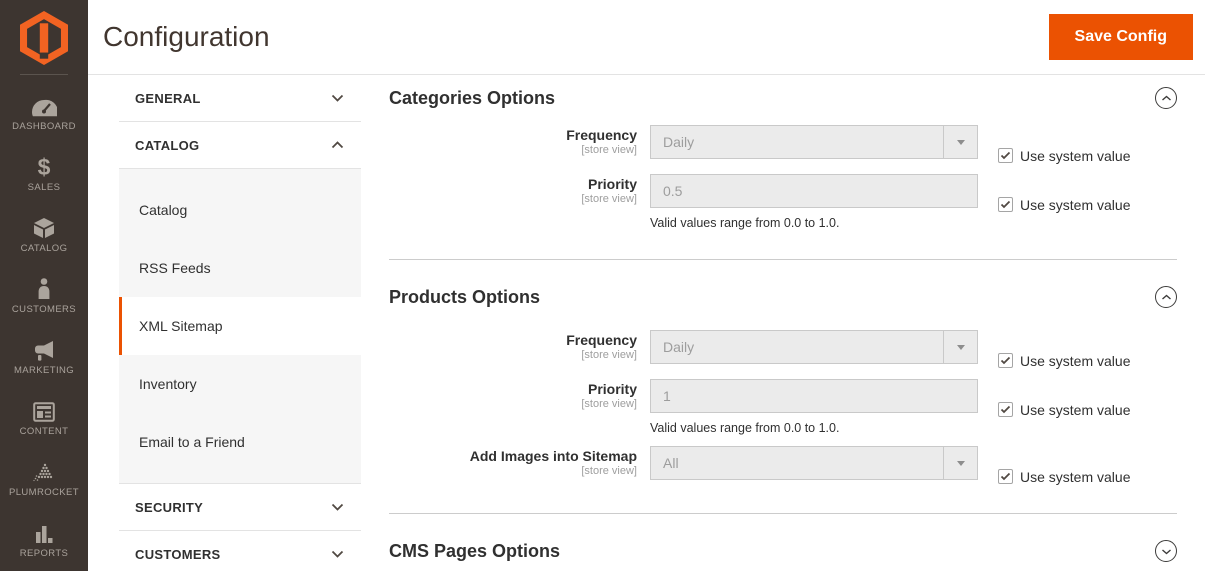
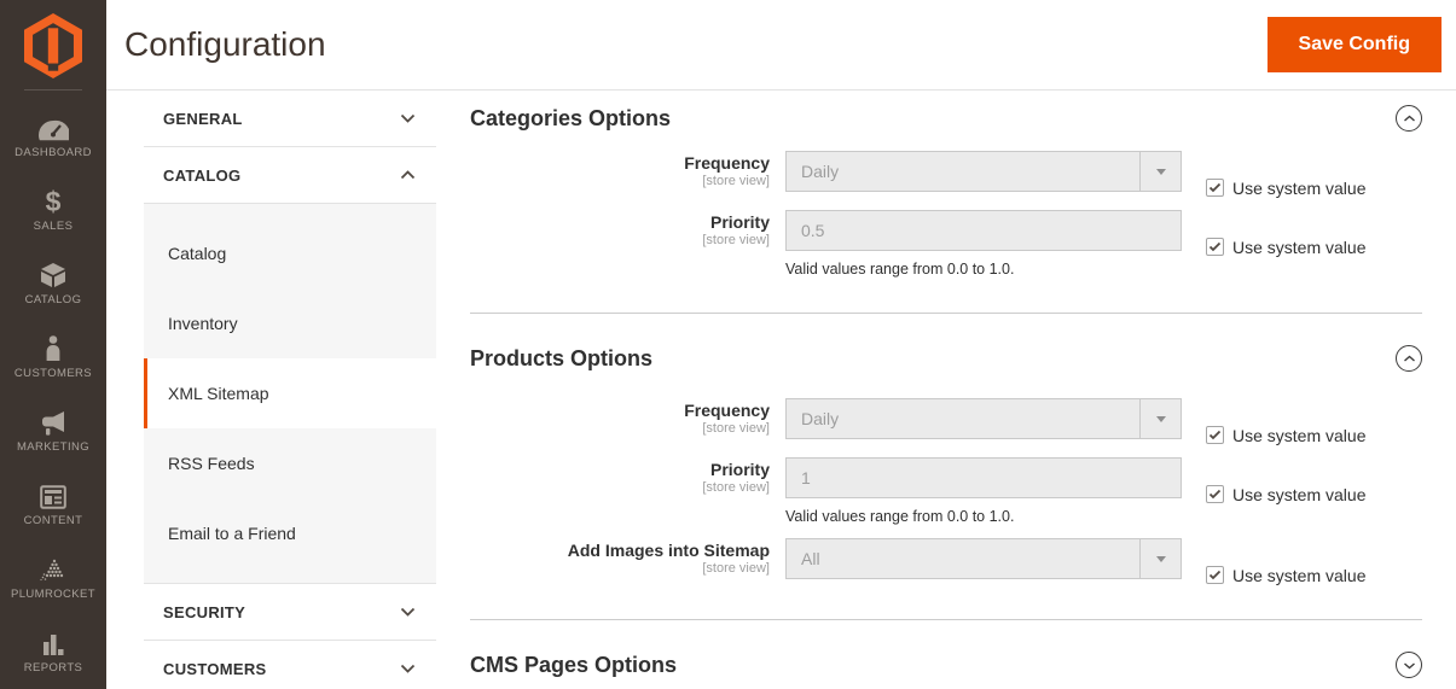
  DASHBOARD
  $
  SALES
  CATALOG
  CUSTOMERS
  MARKETING
  CONTENT
  PLUMROCKET
  REPORTS
  Configuration
  Save Config
  GENERAL
  CATALOG
  Catalog
- RSS Feeds
+ Inventory
  XML Sitemap
- Inventory
+ RSS Feeds
  Email to a Friend
  SECURITY
  CUSTOMERS
  Categories Options
  Frequency
  [store view]
  Daily
  Use system value
  Priority
  [store view]
  0.5
  Valid values range from 0.0 to 1.0.
  Use system value
  Products Options
  Frequency
  [store view]
  Daily
  Use system value
  Priority
  [store view]
  1
  Valid values range from 0.0 to 1.0.
  Use system value
  Add Images into Sitemap
  [store view]
  All
  Use system value
  CMS Pages Options
